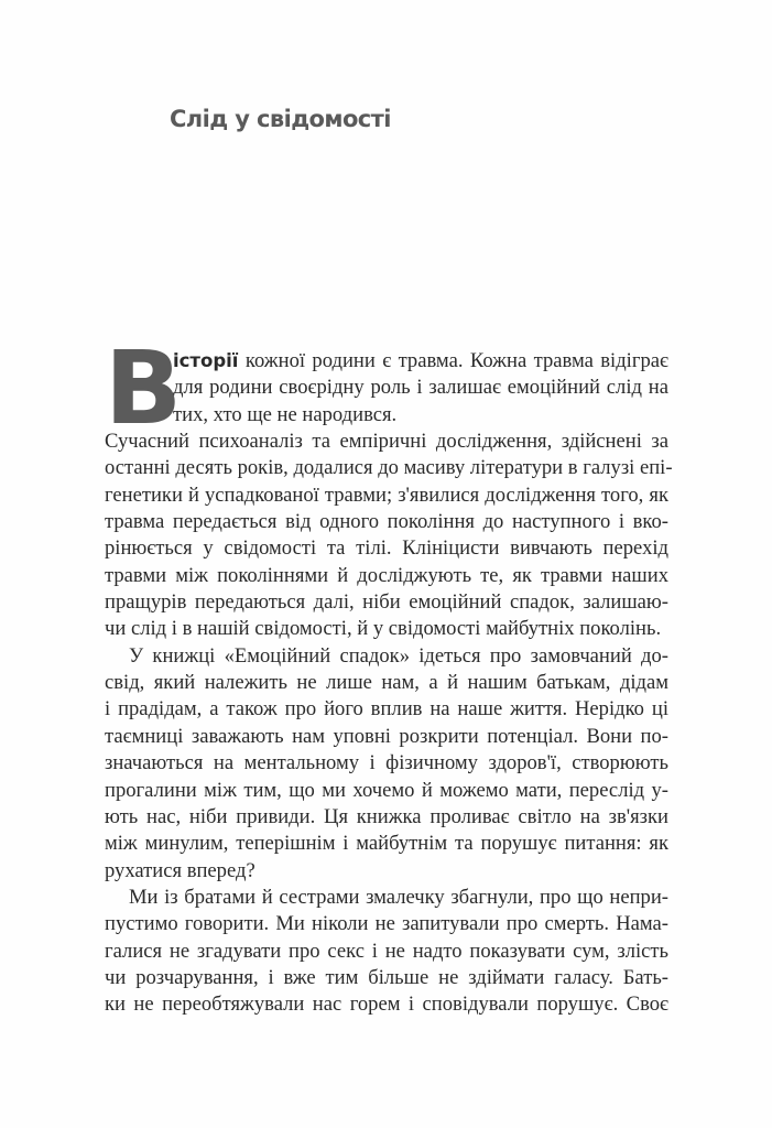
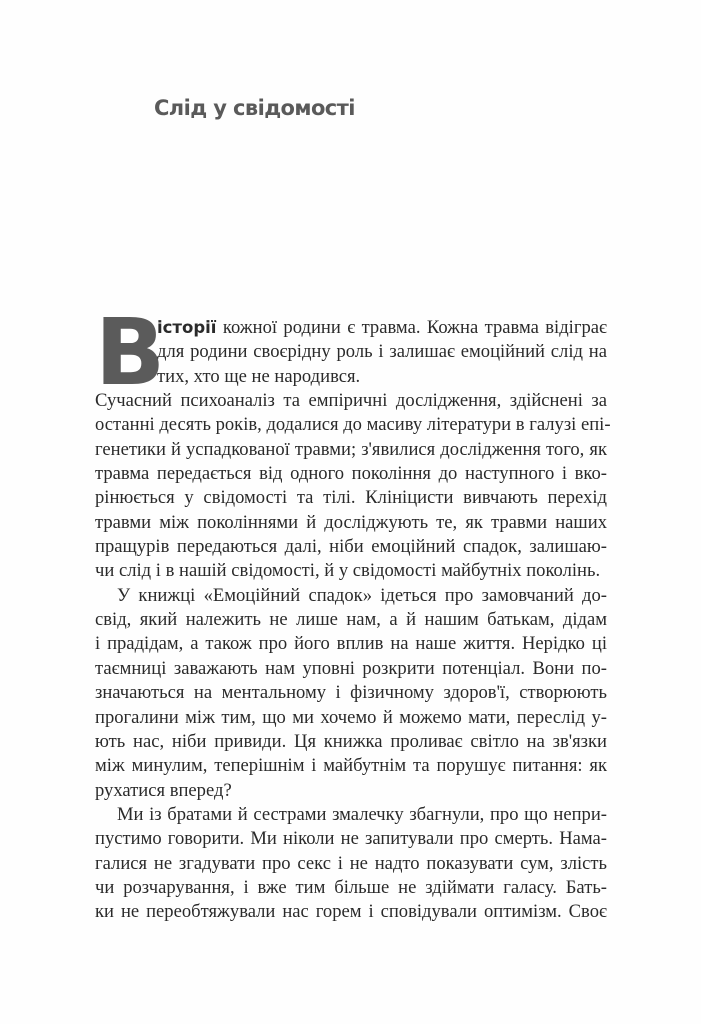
  Слід у свідомості
  В
  історії кожної родини є травма. Кожна травма відіграє
  для родини своєрідну роль і залишає емоційний слід на
  тих, хто ще не народився.
  Сучасний психоаналіз та емпіричні дослідження, здійснені за
  останні десять років, додалися до масиву літератури в галузі епі-
  генетики й успадкованої травми; з'явилися дослідження того, як
  травма передається від одного покоління до наступного і вко-
  рінюється у свідомості та тілі. Клініцисти вивчають перехід
  травми між поколіннями й досліджують те, як травми наших
  пращурів передаються далі, ніби емоційний спадок, залишаю-
  чи слід і в нашій свідомості, й у свідомості майбутніх поколінь.
  У книжці «Емоційний спадок» ідеться про замовчаний до-
  свід, який належить не лише нам, а й нашим батькам, дідам
  і прадідам, а також про його вплив на наше життя. Нерідко ці
  таємниці заважають нам уповні розкрити потенціал. Вони по-
  значаються на ментальному і фізичному здоров'ї, створюють
  прогалини між тим, що ми хочемо й можемо мати, переслід у-
  ють нас, ніби привиди. Ця книжка проливає світло на зв'язки
  між минулим, теперішнім і майбутнім та порушує питання: як
  рухатися вперед?
  Ми із братами й сестрами змалечку збагнули, про що непри-
  пустимо говорити. Ми ніколи не запитували про смерть. Нама-
  галися не згадувати про секс і не надто показувати сум, злість
  чи розчарування, і вже тим більше не здіймати галасу. Бать-
- ки не переобтяжували нас горем і сповідували порушує. Своє
+ ки не переобтяжували нас горем і сповідували оптимізм. Своє
